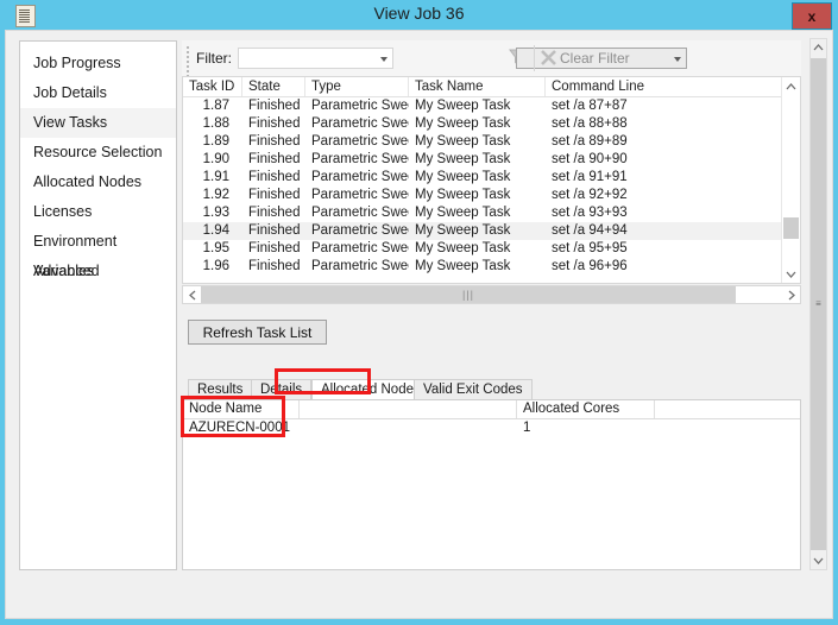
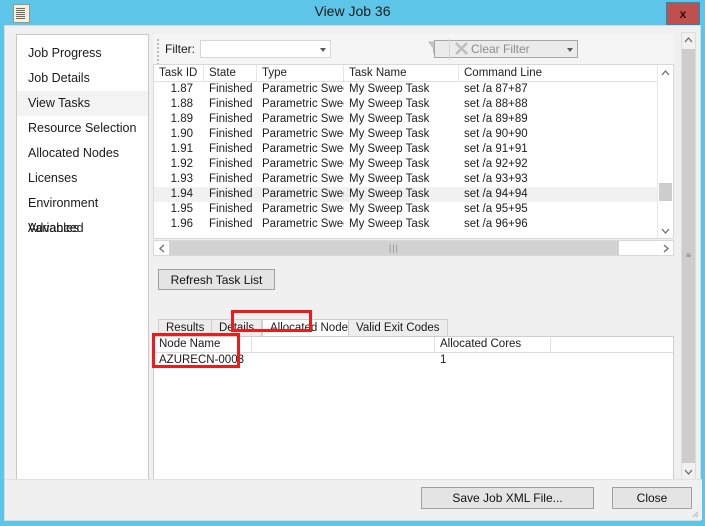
  View Job 36
  x
  Job Progress
  Job Details
  View Tasks
  Resource Selection
  Allocated Nodes
  Licenses
  Environment Variables
  Advanced
  Filter:
  Clear Filter
  Task ID
  State
  Type
  Task Name
  Command Line
  1.87
  Finished
  Parametric Swe
  My Sweep Task
  set /a 87+87
  1.88
  Finished
  Parametric Swe
  My Sweep Task
  set /a 88+88
  1.89
  Finished
  Parametric Swe
  My Sweep Task
  set /a 89+89
  1.90
  Finished
  Parametric Swe
  My Sweep Task
  set /a 90+90
  1.91
  Finished
  Parametric Swe
  My Sweep Task
  set /a 91+91
  1.92
  Finished
  Parametric Swe
  My Sweep Task
  set /a 92+92
  1.93
  Finished
  Parametric Swe
  My Sweep Task
  set /a 93+93
  1.94
  Finished
  Parametric Swe
  My Sweep Task
  set /a 94+94
  1.95
  Finished
  Parametric Swe
  My Sweep Task
  set /a 95+95
  1.96
  Finished
  Parametric Swe
  My Sweep Task
  set /a 96+96
  |||
  Refresh Task List
  Results
  Details
  Allocated Node
  Valid Exit Codes
  Node Name
  Allocated Cores
- AZURECN-0001
+ AZURECN-0003
  1
  ≡
+ Save Job XML File...
+ Close
